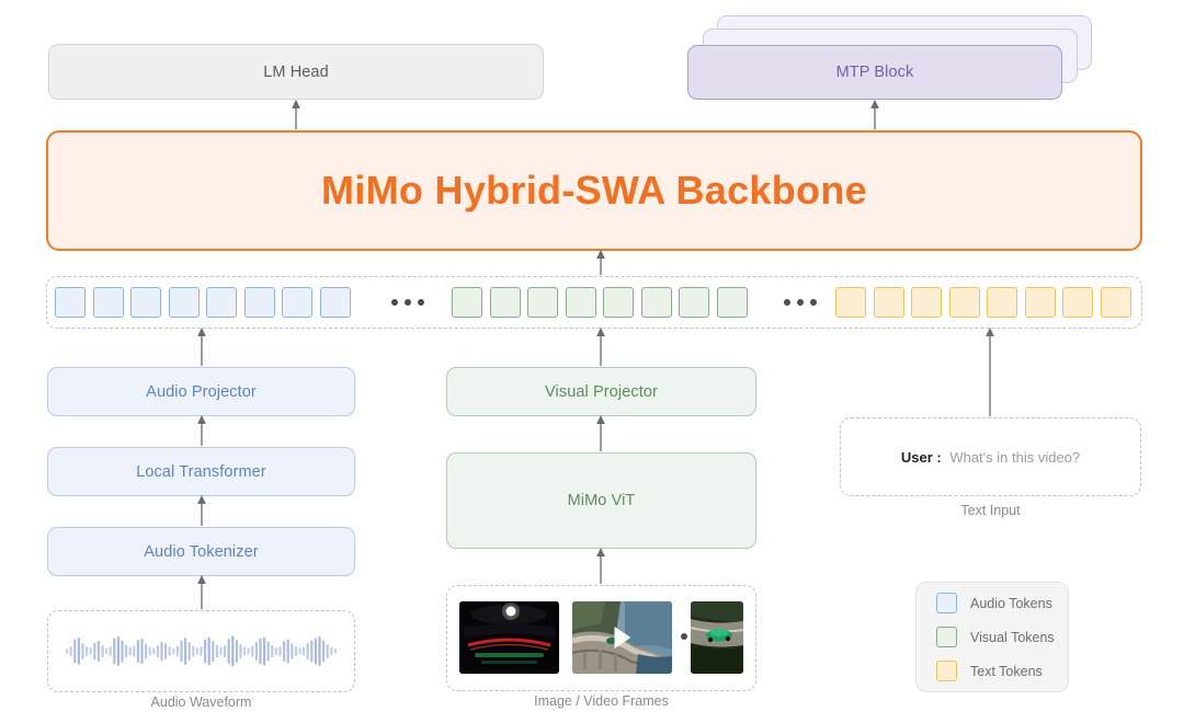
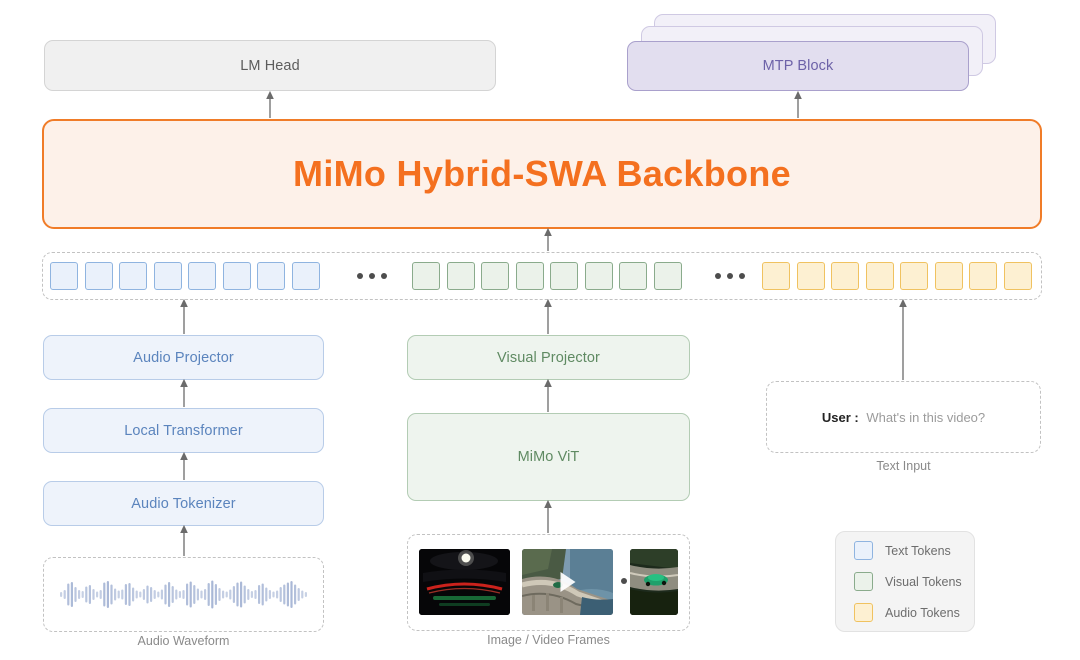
  LM Head
  MTP Block
  MiMo Hybrid-SWA Backbone
  Audio Projector
  Local Transformer
  Audio Tokenizer
  Audio Waveform
  Visual Projector
  MiMo ViT
  Image / Video Frames
  User : What's in this video?
  Text Input
- Audio Tokens
+ Text Tokens
  Visual Tokens
- Text Tokens
+ Audio Tokens
